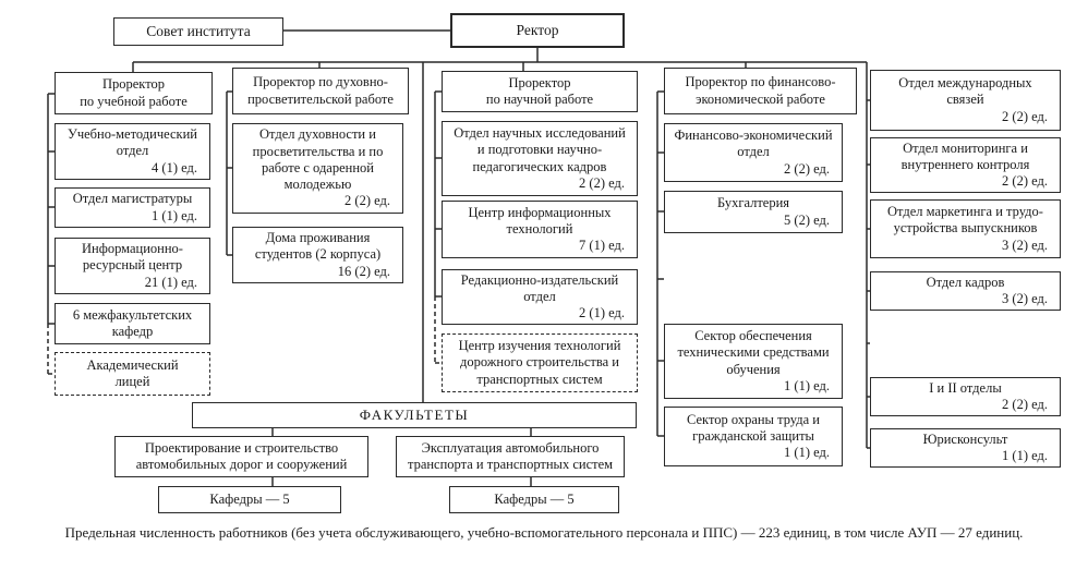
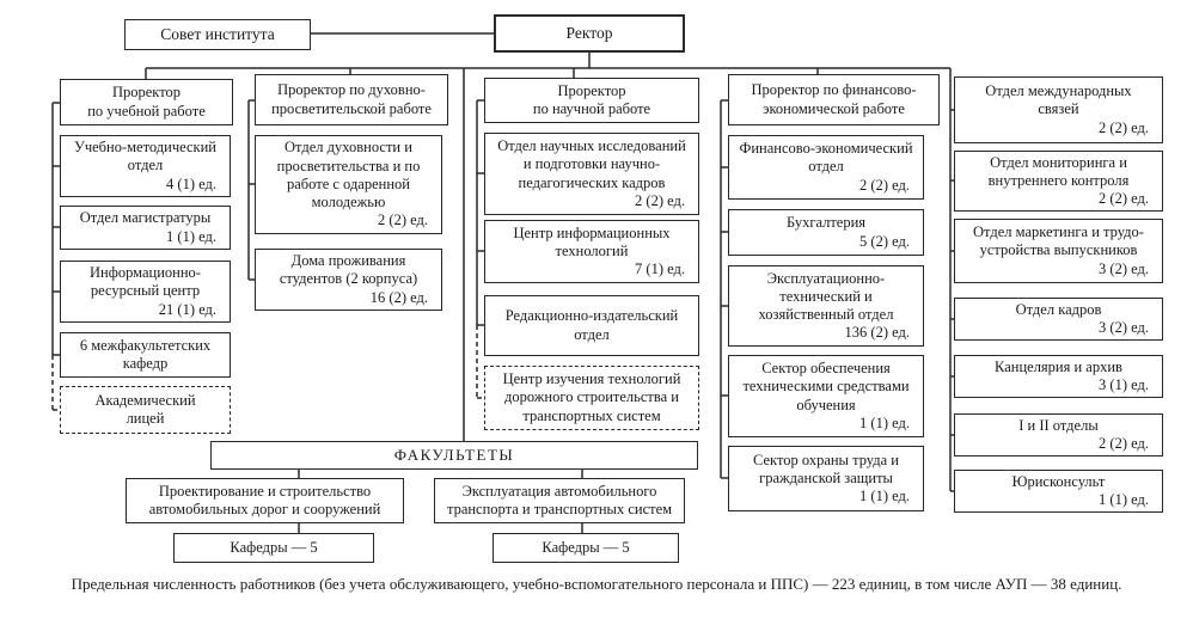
  Совет института
  Ректор
  Проректор
  по учебной работе
  Учебно-методический
  отдел
  4 (1) ед.
  Отдел магистратуры
  1 (1) ед.
  Информационно-
  ресурсный центр
  21 (1) ед.
  6 межфакультетских
  кафедр
  Академический
  лицей
  Проректор по духовно-
  просветительской работе
  Отдел духовности и
  просветительства и по
  работе с одаренной
  молодежью
  2 (2) ед.
  Дома проживания
  студентов (2 корпуса)
  16 (2) ед.
  Проректор
  по научной работе
  Отдел научных исследований
  и подготовки научно-
  педагогических кадров
  2 (2) ед.
  Центр информационных
  технологий
  7 (1) ед.
  Редакционно-издательский
  отдел
- 2 (1) ед.
  Центр изучения технологий
  дорожного строительства и
  транспортных систем
  Проректор по финансово-
  экономической работе
  Финансово-экономический
  отдел
  2 (2) ед.
  Бухгалтерия
  5 (2) ед.
+ Эксплуатационно-
+ технический и
+ хозяйственный отдел
+ 136 (2) ед.
  Сектор обеспечения
  техническими средствами
  обучения
  1 (1) ед.
  Сектор охраны труда и
  гражданской защиты
  1 (1) ед.
  Отдел международных
  связей
  2 (2) ед.
  Отдел мониторинга и
  внутреннего контроля
  2 (2) ед.
  Отдел маркетинга и трудо-
  устройства выпускников
  3 (2) ед.
  Отдел кадров
  3 (2) ед.
+ Канцелярия и архив
+ 3 (1) ед.
  I и II отделы
  2 (2) ед.
  Юрисконсульт
  1 (1) ед.
  ФАКУЛЬТЕТЫ
  Проектирование и строительство
  автомобильных дорог и сооружений
  Эксплуатация автомобильного
  транспорта и транспортных систем
  Кафедры — 5
  Кафедры — 5
- Предельная численность работников (без учета обслуживающего, учебно-вспомогательного персонала и ППС) — 223 единиц, в том числе АУП — 27 единиц.
+ Предельная численность работников (без учета обслуживающего, учебно-вспомогательного персонала и ППС) — 223 единиц, в том числе АУП — 38 единиц.
